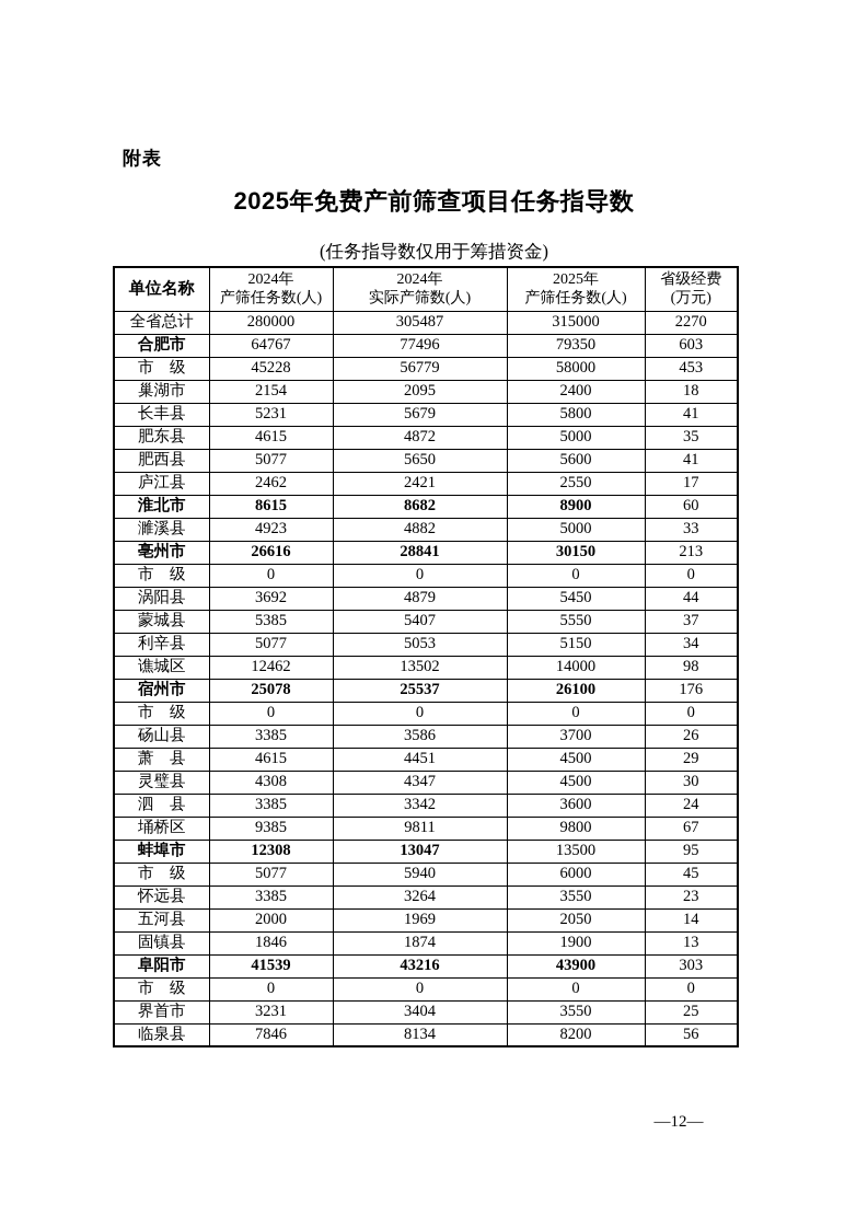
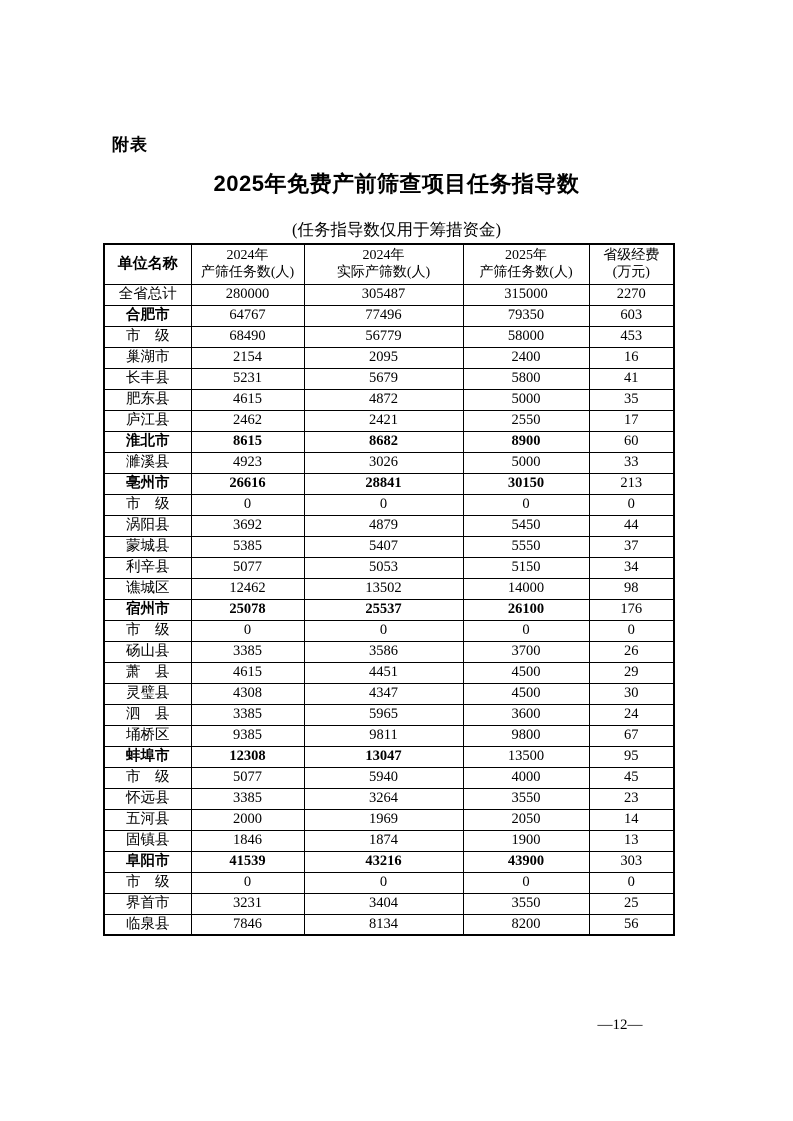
  附表
  2025年免费产前筛查项目任务指导数
  (任务指导数仅用于筹措资金)
  单位名称	2024年产筛任务数(人)	2024年实际产筛数(人)	2025年产筛任务数(人)	省级经费(万元)
  全省总计	280000	305487	315000	2270
  合肥市	64767	77496	79350	603
- 市 级	45228	56779	58000	453
+ 市 级	68490	56779	58000	453
- 巢湖市	2154	2095	2400	18
+ 巢湖市	2154	2095	2400	16
  长丰县	5231	5679	5800	41
  肥东县	4615	4872	5000	35
- 肥西县	5077	5650	5600	41
  庐江县	2462	2421	2550	17
  淮北市	8615	8682	8900	60
- 濉溪县	4923	4882	5000	33
+ 濉溪县	4923	3026	5000	33
  亳州市	26616	28841	30150	213
  市 级	0	0	0	0
  涡阳县	3692	4879	5450	44
  蒙城县	5385	5407	5550	37
  利辛县	5077	5053	5150	34
  谯城区	12462	13502	14000	98
  宿州市	25078	25537	26100	176
  市 级	0	0	0	0
  砀山县	3385	3586	3700	26
  萧 县	4615	4451	4500	29
  灵璧县	4308	4347	4500	30
- 泗 县	3385	3342	3600	24
+ 泗 县	3385	5965	3600	24
  埇桥区	9385	9811	9800	67
  蚌埠市	12308	13047	13500	95
- 市 级	5077	5940	6000	45
+ 市 级	5077	5940	4000	45
  怀远县	3385	3264	3550	23
  五河县	2000	1969	2050	14
  固镇县	1846	1874	1900	13
  阜阳市	41539	43216	43900	303
  市 级	0	0	0	0
  界首市	3231	3404	3550	25
  临泉县	7846	8134	8200	56
  —12—
